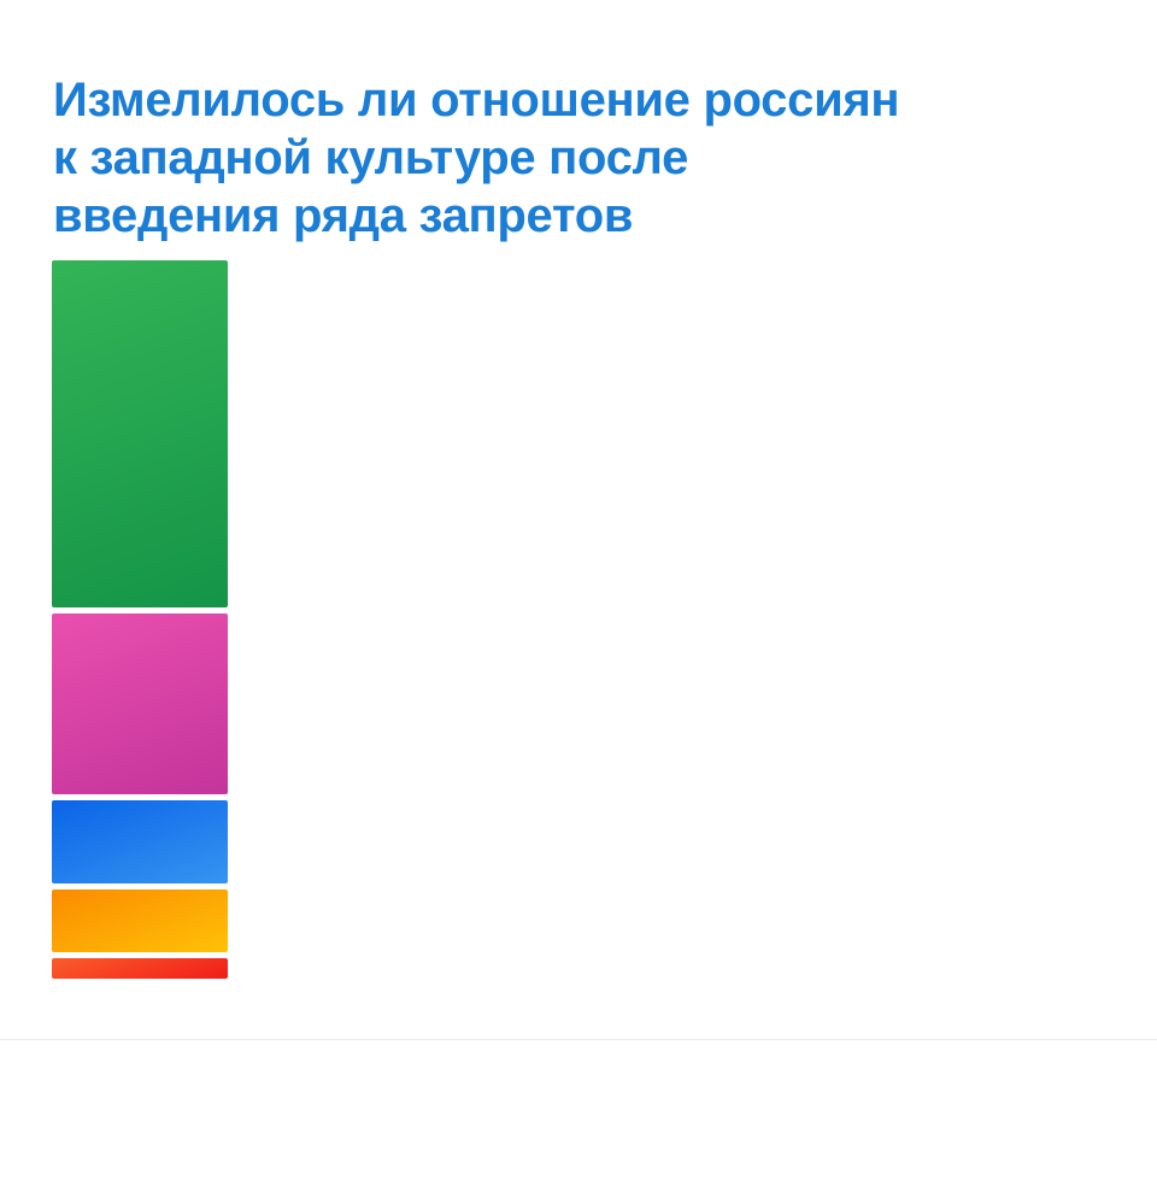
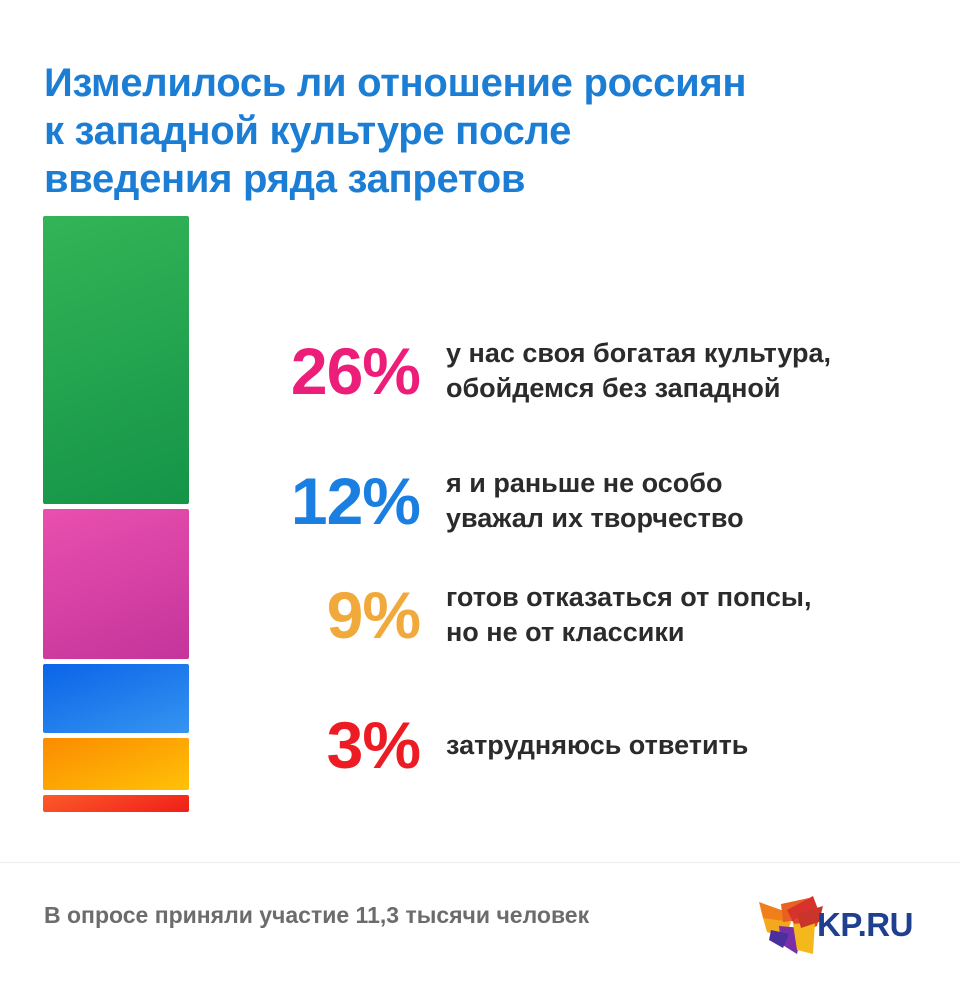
  Измелилось ли отношение россиян
  к западной культуре после
  введения ряда запретов
+ 26%
+ у нас своя богатая культура,
+ обойдемся без западной
+ 12%
+ я и раньше не особо
+ уважал их творчество
+ 9%
+ готов отказаться от попсы,
+ но не от классики
+ 3%
+ затрудняюсь ответить
+ В опросе приняли участие 11,3 тысячи человек
+ KP.RU
